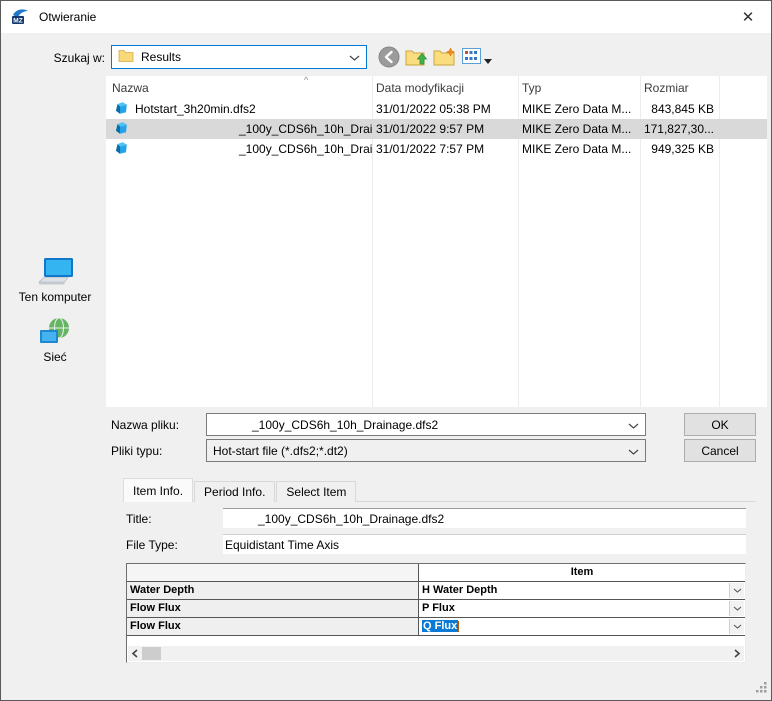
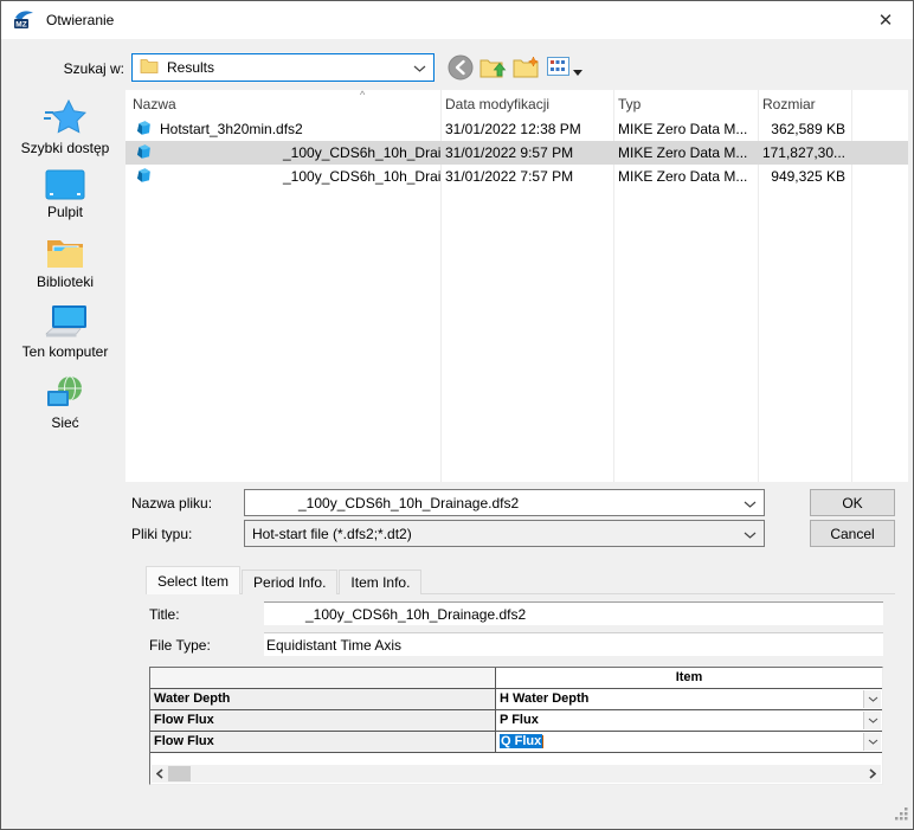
  Otwieranie
  ✕
  Szukaj w:
  Results
+ Szybki dostęp
+ Pulpit
+ Biblioteki
  Ten komputer
  Sieć
  ^
  Nazwa
  Data modyfikacji
  Typ
  Rozmiar
  Hotstart_3h20min.dfs2
- 31/01/2022 05:38 PM
+ 31/01/2022 12:38 PM
  MIKE Zero Data M...
- 843,845 KB
+ 362,589 KB
  31/01/2022 9:57 PM
  MIKE Zero Data M...
  171,827,30...
  31/01/2022 7:57 PM
  MIKE Zero Data M...
  949,325 KB
  Nazwa pliku:
  _100y_CDS6h_10h_Drainage.dfs2
  OK
  Pliki typu:
  Hot-start file (*.dfs2;*.dt2)
  Cancel
- Item Info.
+ Select Item
  Period Info.
- Select Item
+ Item Info.
  Title:
  _100y_CDS6h_10h_Drainage.dfs2
  File Type:
  Equidistant Time Axis
  Item
  Water Depth
  H Water Depth
  Flow Flux
  P Flux
  Flow Flux
  Q Flux
